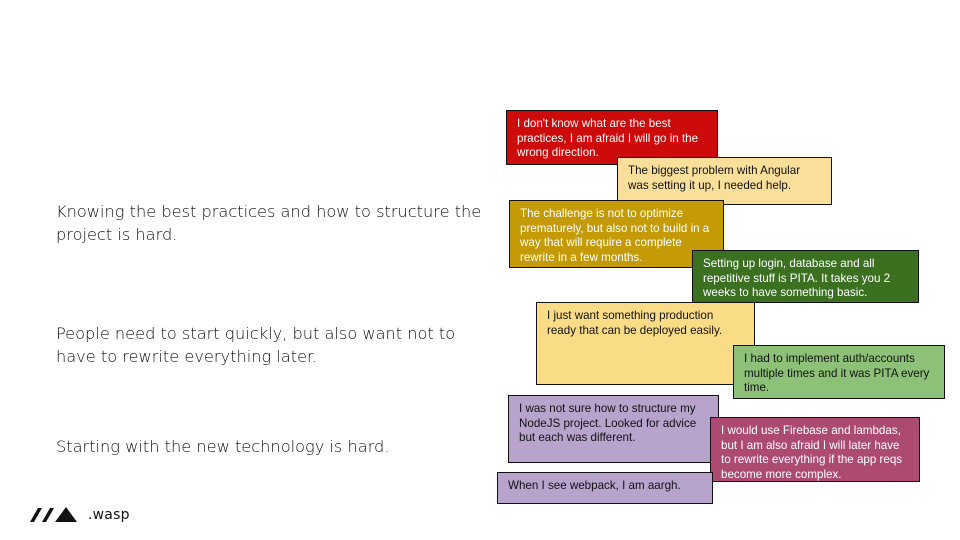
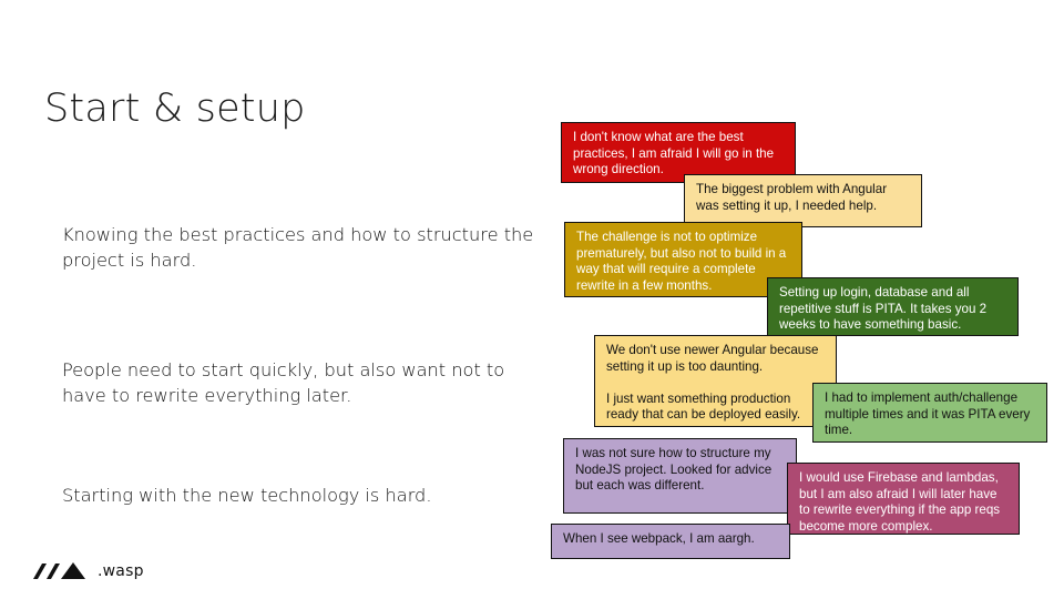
+ Start & setup
  Knowing the best practices and how to structure the project is hard.
  People need to start quickly, but also want not to have to rewrite everything later.
  Starting with the new technology is hard.
  I don't know what are the best practices, I am afraid I will go in the wrong direction.
  The biggest problem with Angular was setting it up, I needed help.
  The challenge is not to optimize prematurely, but also not to build in a way that will require a complete rewrite in a few months.
  Setting up login, database and all repetitive stuff is PITA. It takes you 2 weeks to have something basic.
+ We don't use newer Angular because setting it up is too daunting.
  I just want something production ready that can be deployed easily.
- I had to implement auth/accounts multiple times and it was PITA every time.
+ I had to implement auth/challenge multiple times and it was PITA every time.
  I was not sure how to structure my NodeJS project. Looked for advice but each was different.
  I would use Firebase and lambdas, but I am also afraid I will later have to rewrite everything if the app reqs become more complex.
  When I see webpack, I am aargh.
  .wasp
